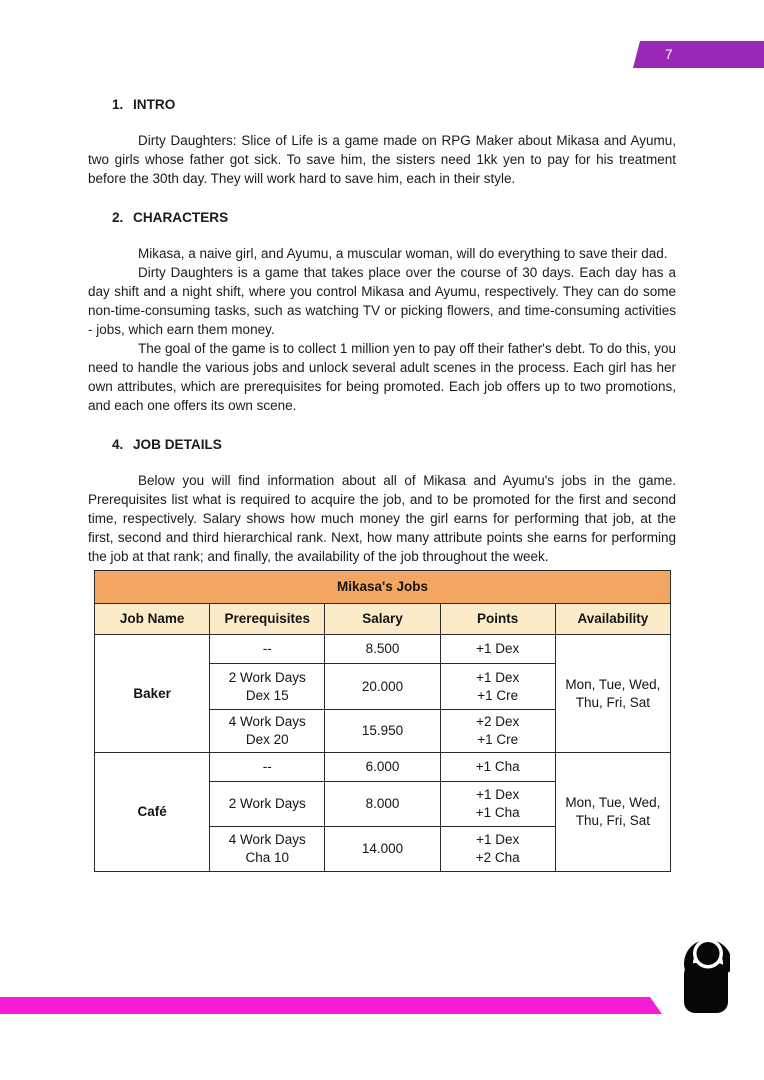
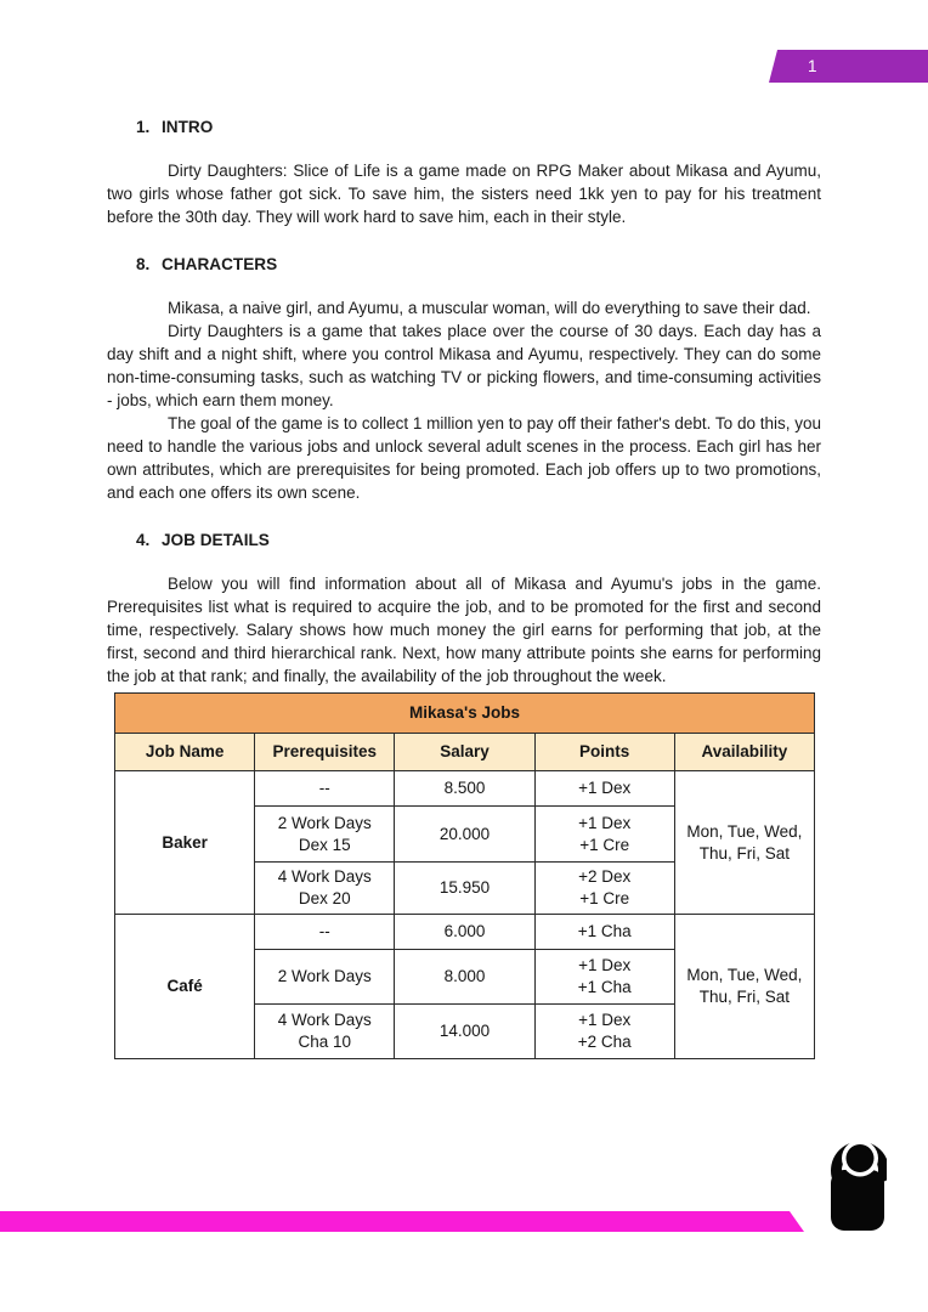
- 7
+ 1
  1.
  INTRO
  Dirty Daughters: Slice of Life is a game made on RPG Maker about Mikasa and Ayumu, two girls whose father got sick. To save him, the sisters need 1kk yen to pay for his treatment before the 30th day. They will work hard to save him, each in their style.
- 2.
+ 8.
  CHARACTERS
  Mikasa, a naive girl, and Ayumu, a muscular woman, will do everything to save their dad.
  Dirty Daughters is a game that takes place over the course of 30 days. Each day has a day shift and a night shift, where you control Mikasa and Ayumu, respectively. They can do some non-time-consuming tasks, such as watching TV or picking flowers, and time-consuming activities - jobs, which earn them money.
  The goal of the game is to collect 1 million yen to pay off their father's debt. To do this, you need to handle the various jobs and unlock several adult scenes in the process. Each girl has her own attributes, which are prerequisites for being promoted. Each job offers up to two promotions, and each one offers its own scene.
  4.
  JOB DETAILS
  Below you will find information about all of Mikasa and Ayumu's jobs in the game. Prerequisites list what is required to acquire the job, and to be promoted for the first and second time, respectively. Salary shows how much money the girl earns for performing that job, at the first, second and third hierarchical rank. Next, how many attribute points she earns for performing the job at that rank; and finally, the availability of the job throughout the week.
  Mikasa's Jobs
  Job Name	Prerequisites	Salary	Points	Availability
  Baker	--	8.500	+1 Dex	Mon, Tue, Wed, Thu, Fri, Sat
  2 Work Days Dex 15	20.000	+1 Dex +1 Cre
  4 Work Days Dex 20	15.950	+2 Dex +1 Cre
  Café	--	6.000	+1 Cha	Mon, Tue, Wed, Thu, Fri, Sat
  2 Work Days	8.000	+1 Dex +1 Cha
  4 Work Days Cha 10	14.000	+1 Dex +2 Cha
